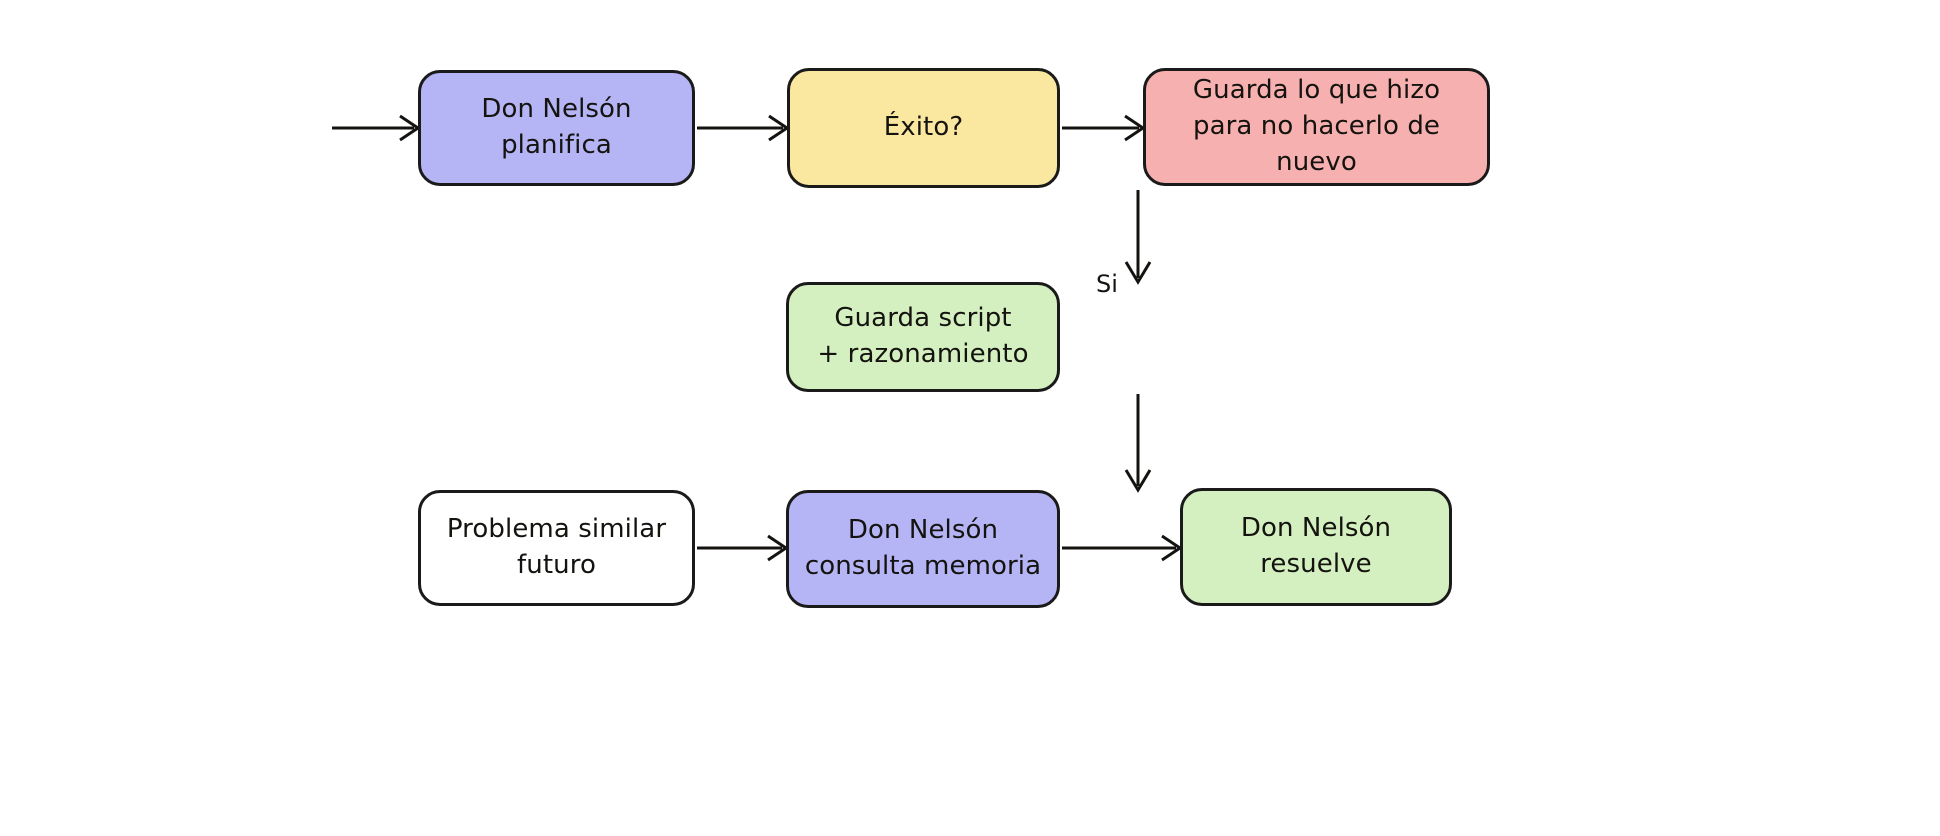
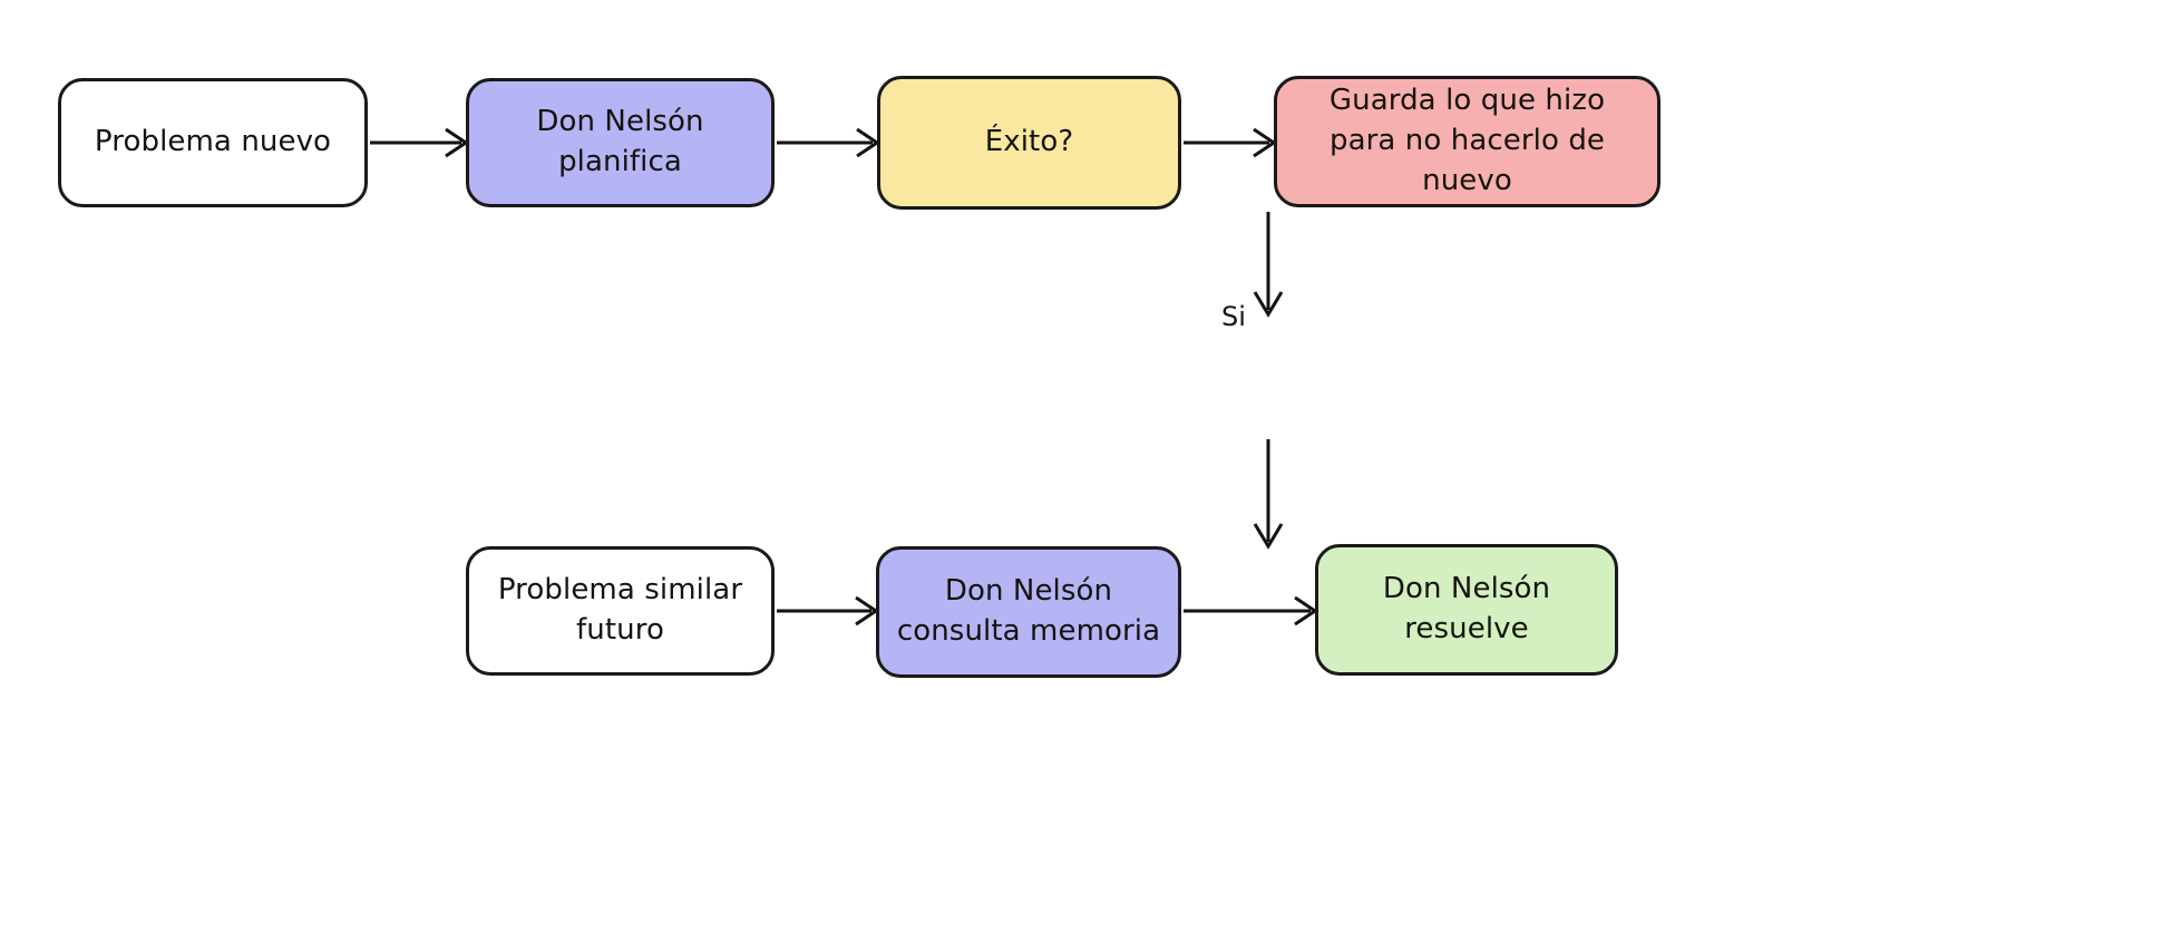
+ Problema nuevo
  Don Nelsón
  planifica
  Éxito?
  Guarda lo que hizo
  para no hacerlo de nuevo
- Guarda script
- + razonamiento
  Problema similar
  futuro
  Don Nelsón
  consulta memoria
  Don Nelsón
  resuelve
  Si
